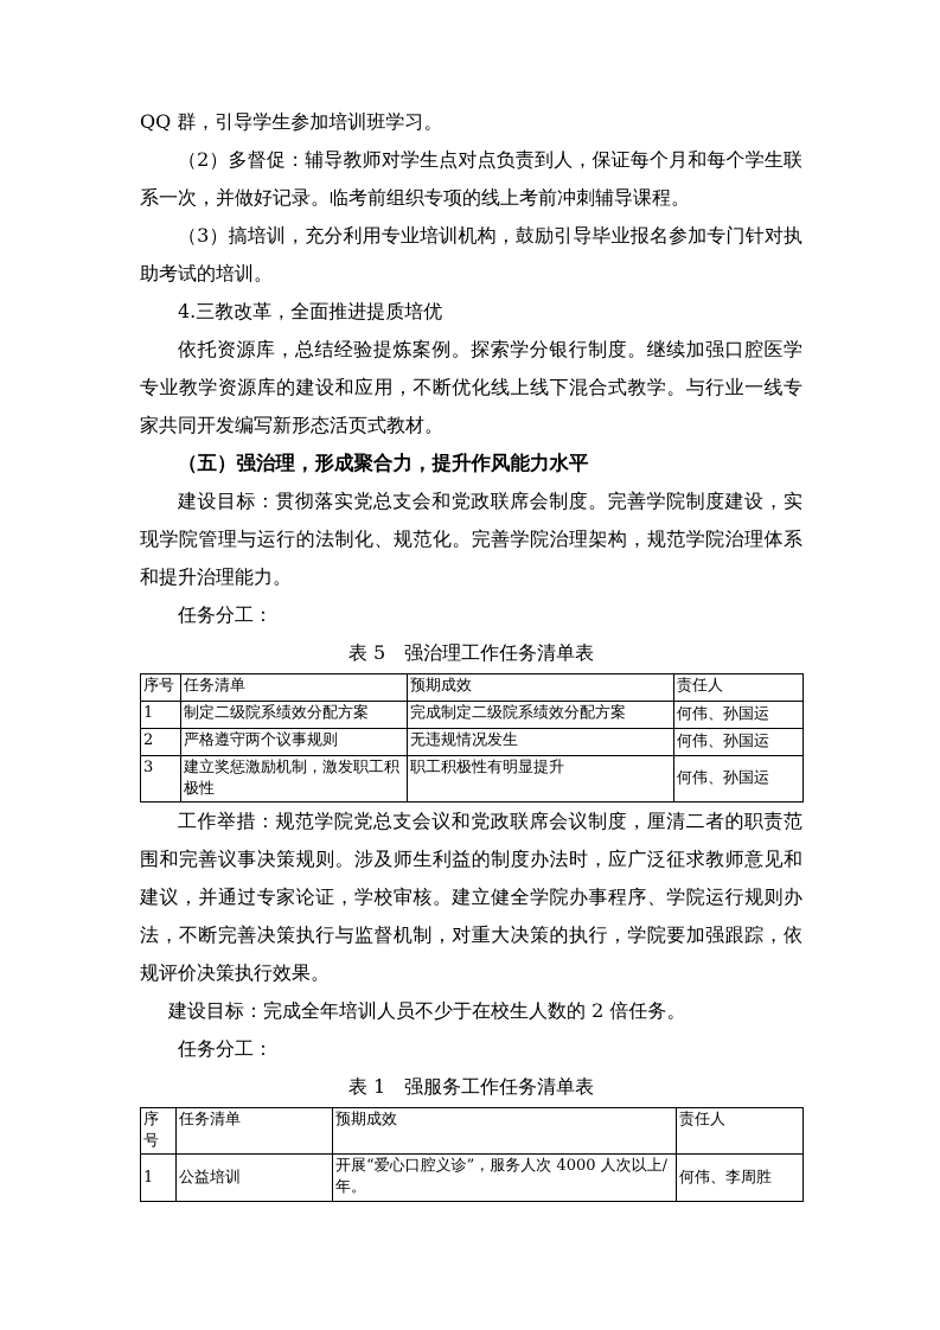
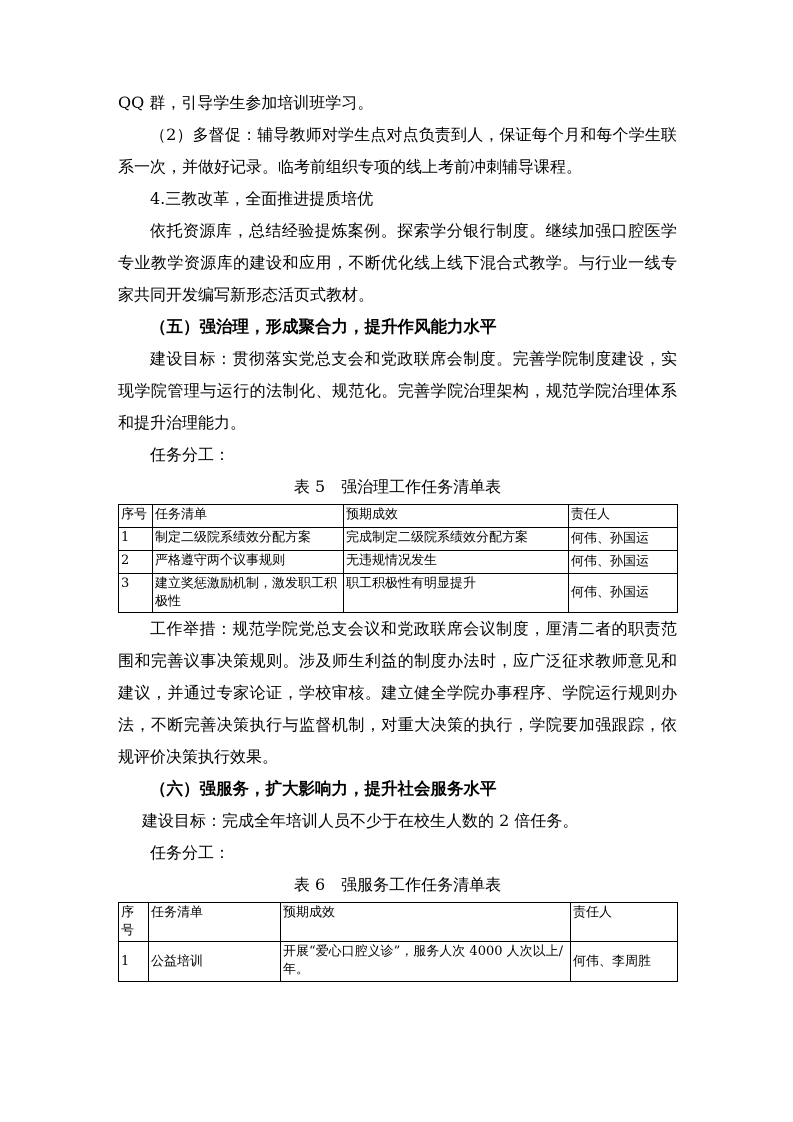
  QQ 群，引导学生参加培训班学习。
  （2）多督促：辅导教师对学生点对点负责到人，保证每个月和每个学生联系一次，并做好记录。临考前组织专项的线上考前冲刺辅导课程。
- （3）搞培训，充分利用专业培训机构，鼓励引导毕业报名参加专门针对执助考试的培训。
  4.三教改革，全面推进提质培优
  依托资源库，总结经验提炼案例。探索学分银行制度。继续加强口腔医学专业教学资源库的建设和应用，不断优化线上线下混合式教学。与行业一线专家共同开发编写新形态活页式教材。
  （五）强治理，形成聚合力，提升作风能力水平
  建设目标：贯彻落实党总支会和党政联席会制度。完善学院制度建设，实现学院管理与运行的法制化、规范化。完善学院治理架构，规范学院治理体系和提升治理能力。
  任务分工：
  表 5 强治理工作任务清单表
  序号	任务清单	预期成效	责任人
  1	制定二级院系绩效分配方案	完成制定二级院系绩效分配方案	何伟、孙国运
  2	严格遵守两个议事规则	无违规情况发生	何伟、孙国运
  3	建立奖惩激励机制，激发职工积极性	职工积极性有明显提升	何伟、孙国运
  工作举措：规范学院党总支会议和党政联席会议制度，厘清二者的职责范围和完善议事决策规则。涉及师生利益的制度办法时，应广泛征求教师意见和建议，并通过专家论证，学校审核。建立健全学院办事程序、学院运行规则办法，不断完善决策执行与监督机制，对重大决策的执行，学院要加强跟踪，依规评价决策执行效果。
+ （六）强服务，扩大影响力，提升社会服务水平
  建设目标：完成全年培训人员不少于在校生人数的 2 倍任务。
  任务分工：
- 表 1 强服务工作任务清单表
+ 表 6 强服务工作任务清单表
  序号	任务清单	预期成效	责任人
  1	公益培训	开展“爱心口腔义诊”，服务人次 4000 人次以上/年。	何伟、李周胜
